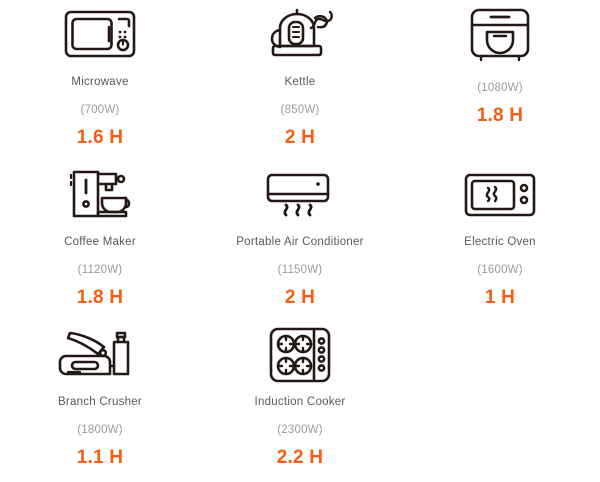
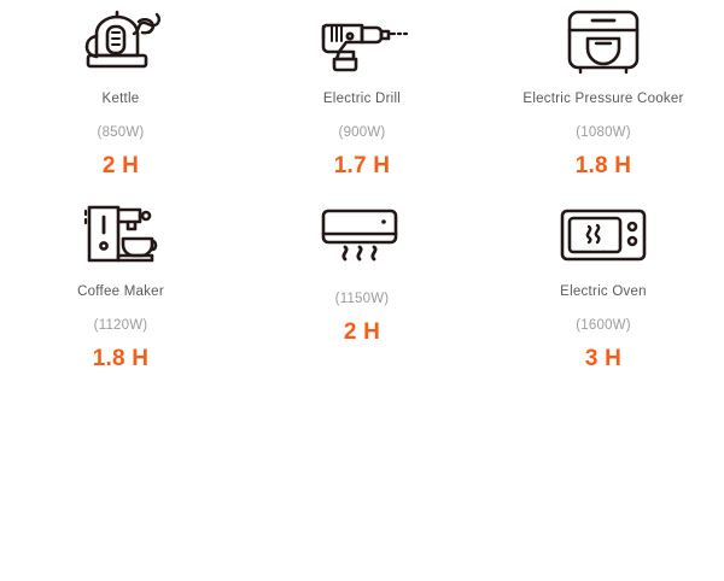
- Microwave
- (700W)
- 1.6 H
  Kettle
  (850W)
  2 H
+ Electric Drill
+ (900W)
+ 1.7 H
+ Electric Pressure Cooker
  (1080W)
  1.8 H
  Coffee Maker
  (1120W)
  1.8 H
- Portable Air Conditioner
  (1150W)
  2 H
  Electric Oven
  (1600W)
- 1 H
+ 3 H
- Branch Crusher
- (1800W)
- 1.1 H
- Induction Cooker
- (2300W)
- 2.2 H
